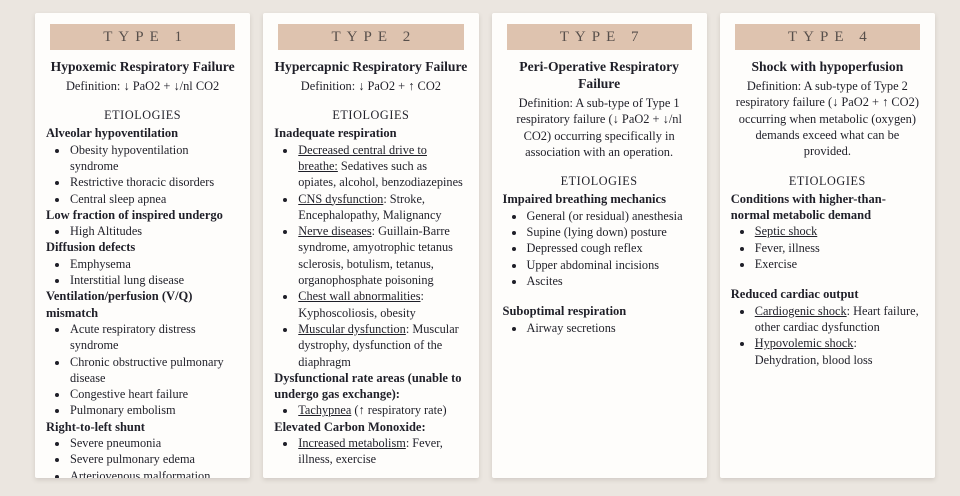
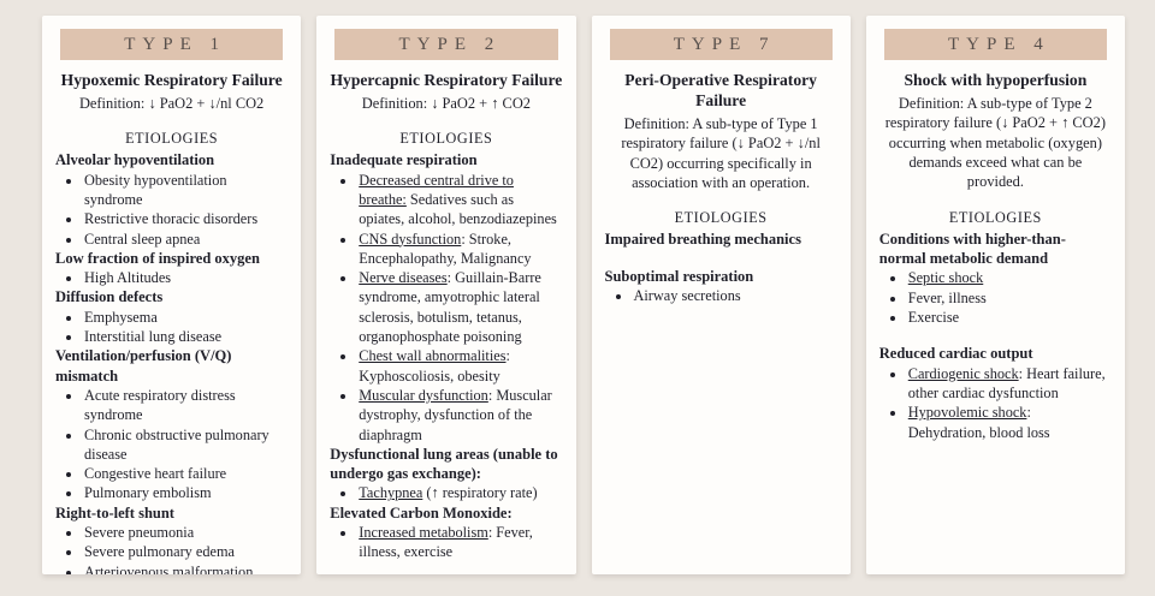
  TYPE 1
  Hypoxemic Respiratory Failure
  Definition: ↓ PaO2 + ↓/nl CO2
  ETIOLOGIES
  Alveolar hypoventilation
  Obesity hypoventilation syndrome
  Restrictive thoracic disorders
  Central sleep apnea
- Low fraction of inspired undergo
+ Low fraction of inspired oxygen
  High Altitudes
  Diffusion defects
  Emphysema
  Interstitial lung disease
  Ventilation/perfusion (V/Q) mismatch
  Acute respiratory distress syndrome
  Chronic obstructive pulmonary disease
  Congestive heart failure
  Pulmonary embolism
  Right-to-left shunt
  Severe pneumonia
  Severe pulmonary edema
  Arteriovenous malformation
  TYPE 2
  Hypercapnic Respiratory Failure
  Definition: ↓ PaO2 + ↑ CO2
  ETIOLOGIES
  Inadequate respiration
  Decreased central drive to breathe: Sedatives such as opiates, alcohol, benzodiazepines
  CNS dysfunction: Stroke, Encephalopathy, Malignancy
- Nerve diseases: Guillain-Barre syndrome, amyotrophic tetanus sclerosis, botulism, tetanus, organophosphate poisoning
+ Nerve diseases: Guillain-Barre syndrome, amyotrophic lateral sclerosis, botulism, tetanus, organophosphate poisoning
  Chest wall abnormalities: Kyphoscoliosis, obesity
  Muscular dysfunction: Muscular dystrophy, dysfunction of the diaphragm
- Dysfunctional rate areas (unable to undergo gas exchange):
+ Dysfunctional lung areas (unable to undergo gas exchange):
  Tachypnea (↑ respiratory rate)
  Elevated Carbon Monoxide:
  Increased metabolism: Fever, illness, exercise
  TYPE 7
  Peri-Operative Respiratory Failure
  Definition: A sub-type of Type 1 respiratory failure (↓ PaO2 + ↓/nl CO2) occurring specifically in association with an operation.
  ETIOLOGIES
  Impaired breathing mechanics
- General (or residual) anesthesia
- Supine (lying down) posture
- Depressed cough reflex
- Upper abdominal incisions
- Ascites
  Suboptimal respiration
  Airway secretions
  TYPE 4
  Shock with hypoperfusion
  Definition: A sub-type of Type 2 respiratory failure (↓ PaO2 + ↑ CO2) occurring when metabolic (oxygen) demands exceed what can be provided.
  ETIOLOGIES
  Conditions with higher-than-normal metabolic demand
  Septic shock
  Fever, illness
  Exercise
  Reduced cardiac output
  Cardiogenic shock: Heart failure, other cardiac dysfunction
  Hypovolemic shock: Dehydration, blood loss
